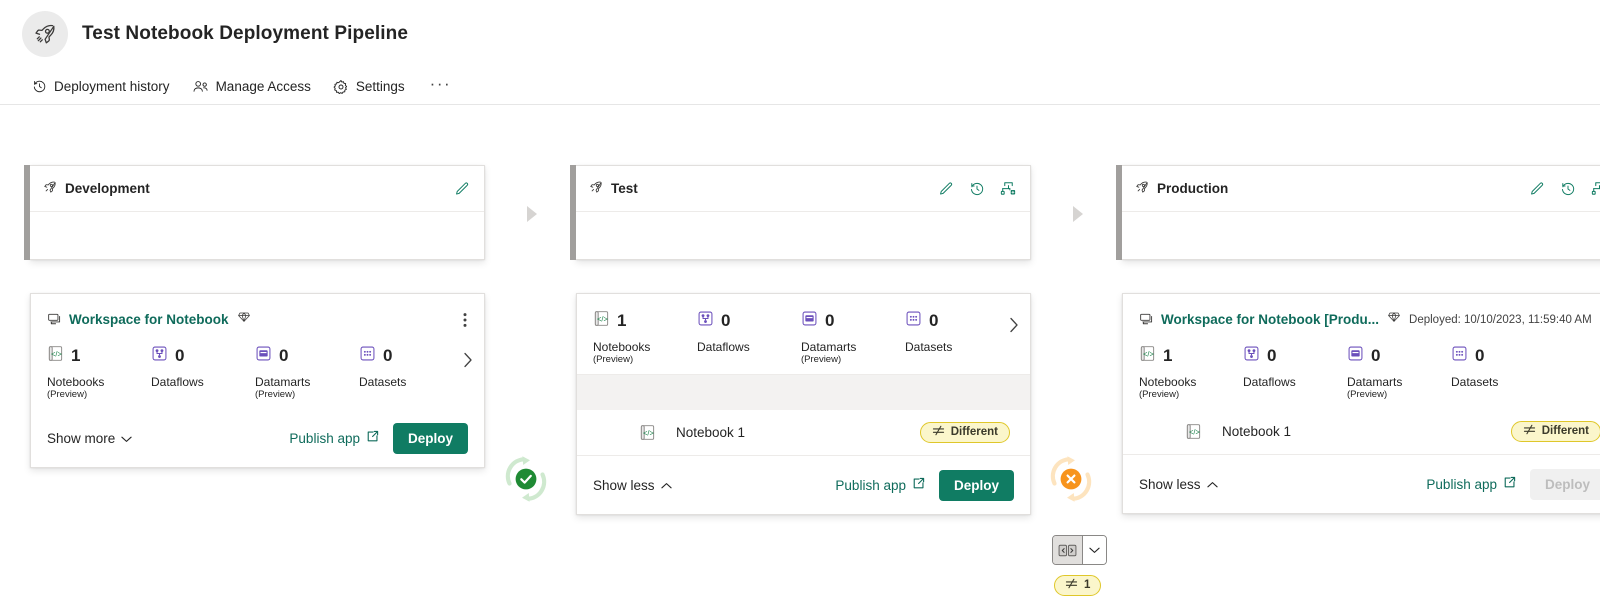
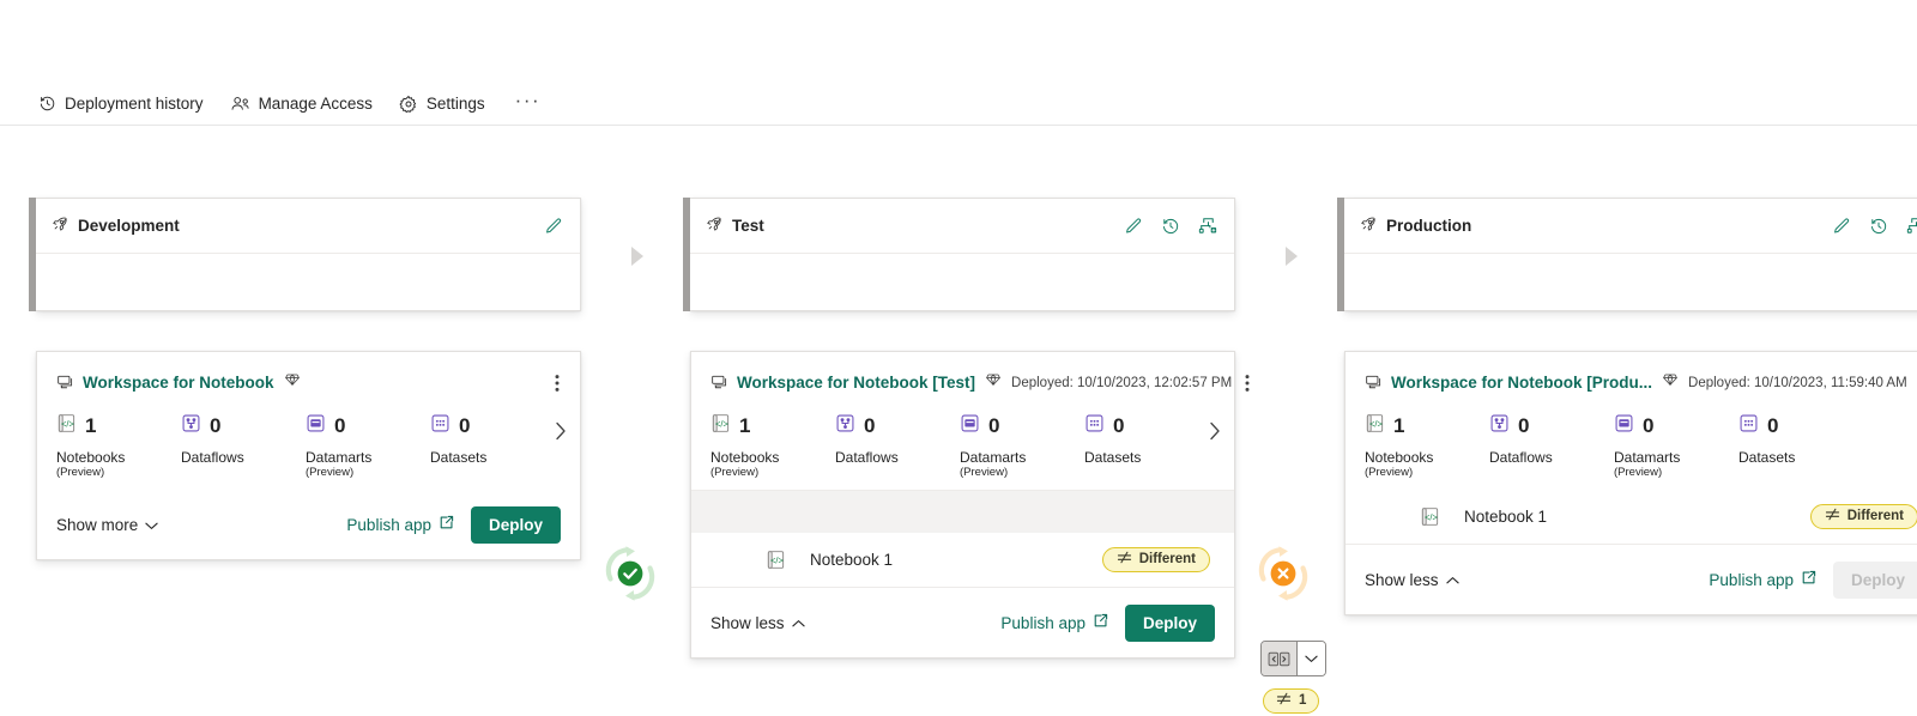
- Test Notebook Deployment Pipeline
  Deployment history
  Manage Access
  Settings
  ···
  Development
  Workspace for Notebook
  </>
  1
  Notebooks
  (Preview)
  0
  Dataflows
  0
  Datamarts
  (Preview)
  0
  Datasets
  Show more
  Publish app
  Deploy
  Test
+ Workspace for Notebook [Test]
+ Deployed: 10/10/2023, 12:02:57 PM
  </>
  1
  Notebooks
  (Preview)
  0
  Dataflows
  0
  Datamarts
  (Preview)
  0
  Datasets
  </>
  Notebook 1
  Different
  Show less
  Publish app
  Deploy
  Production
  Workspace for Notebook [Produ...
  Deployed: 10/10/2023, 11:59:40 AM
  </>
  1
  Notebooks
  (Preview)
  0
  Dataflows
  0
  Datamarts
  (Preview)
  0
  Datasets
  </>
  Notebook 1
  Different
  Show less
  Publish app
  Deploy
  1
